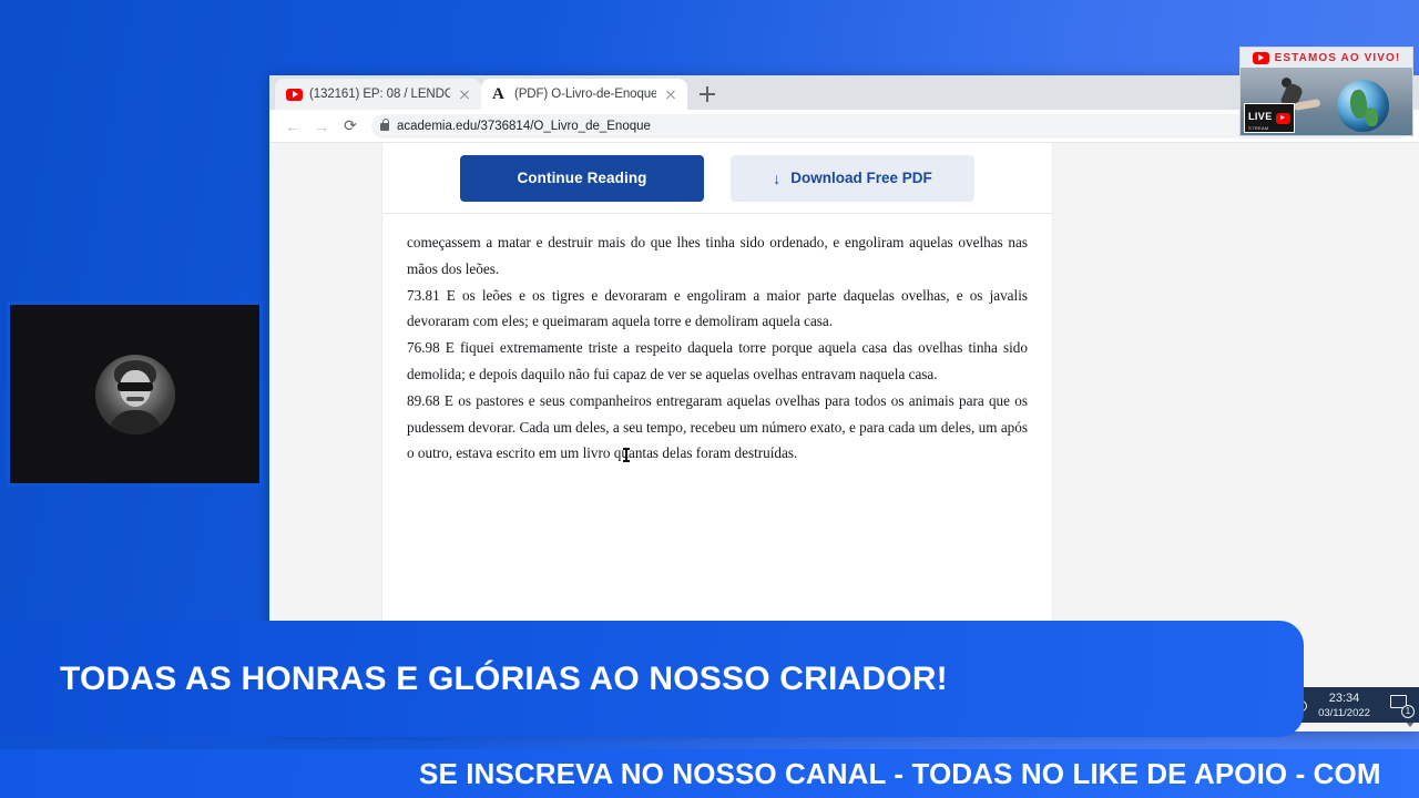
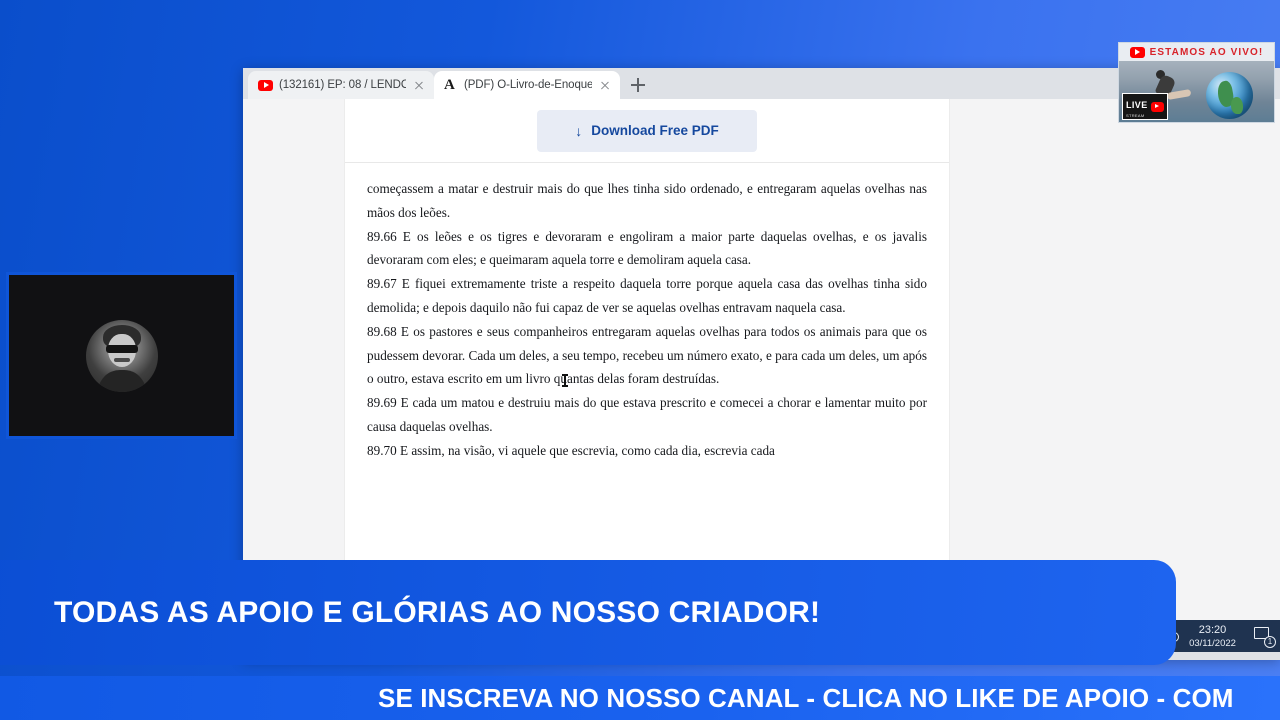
  (132161) EP: 08 / LENDO
  A
  (PDF) O-Livro-de-Enoque
- ←
- →
- ⟳
- academia.edu/3736814/O_Livro_de_Enoque
- Continue Reading
  ↓
  Download Free PDF
- começassem a matar e destruir mais do que lhes tinha sido ordenado, e engoliram aquelas ovelhas nas mãos dos leões.
+ começassem a matar e destruir mais do que lhes tinha sido ordenado, e entregaram aquelas ovelhas nas mãos dos leões.
- 73.81 E os leões e os tigres e devoraram e engoliram a maior parte daquelas ovelhas, e os javalis devoraram com eles; e queimaram aquela torre e demoliram aquela casa.
+ 89.66 E os leões e os tigres e devoraram e engoliram a maior parte daquelas ovelhas, e os javalis devoraram com eles; e queimaram aquela torre e demoliram aquela casa.
- 76.98 E fiquei extremamente triste a respeito daquela torre porque aquela casa das ovelhas tinha sido demolida; e depois daquilo não fui capaz de ver se aquelas ovelhas entravam naquela casa.
+ 89.67 E fiquei extremamente triste a respeito daquela torre porque aquela casa das ovelhas tinha sido demolida; e depois daquilo não fui capaz de ver se aquelas ovelhas entravam naquela casa.
  89.68 E os pastores e seus companheiros entregaram aquelas ovelhas para todos os animais para que os pudessem devorar. Cada um deles, a seu tempo, recebeu um número exato, e para cada um deles, um após o outro, estava escrito em um livro qantas delas foram destruídas.
+ 89.69 E cada um matou e destruiu mais do que estava prescrito e comecei a chorar e lamentar muito por causa daquelas ovelhas.
+ 89.70 E assim, na visão, vi aquele que escrevia, como cada dia, escrevia cada
  ESTAMOS AO VIVO!
  LIVE
- 23:34
+ 23:20
  03/11/2022
  1
- TODAS AS HONRAS E GLÓRIAS AO NOSSO CRIADOR!
+ TODAS AS APOIO E GLÓRIAS AO NOSSO CRIADOR!
- SE INSCREVA NO NOSSO CANAL - TODAS NO LIKE DE APOIO - COM
+ SE INSCREVA NO NOSSO CANAL - CLICA NO LIKE DE APOIO - COM
